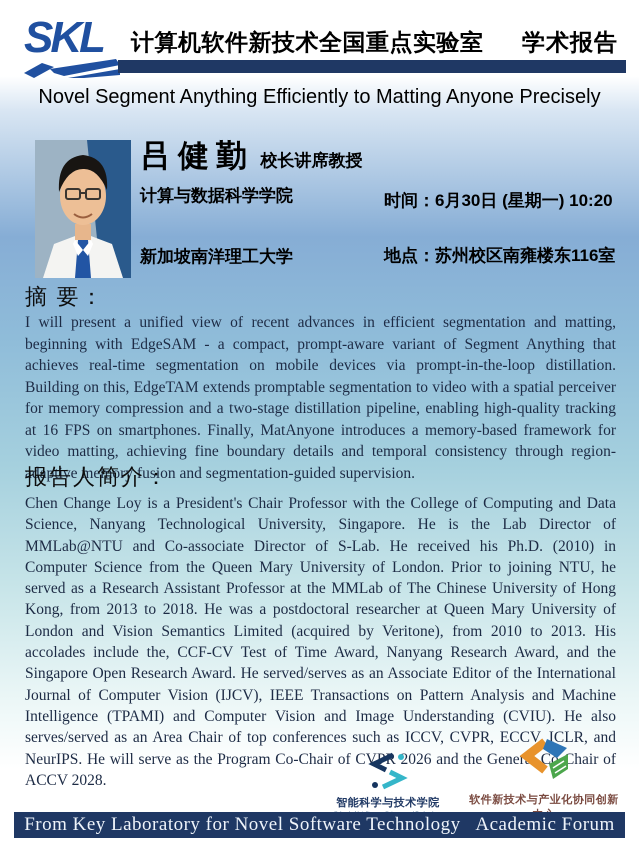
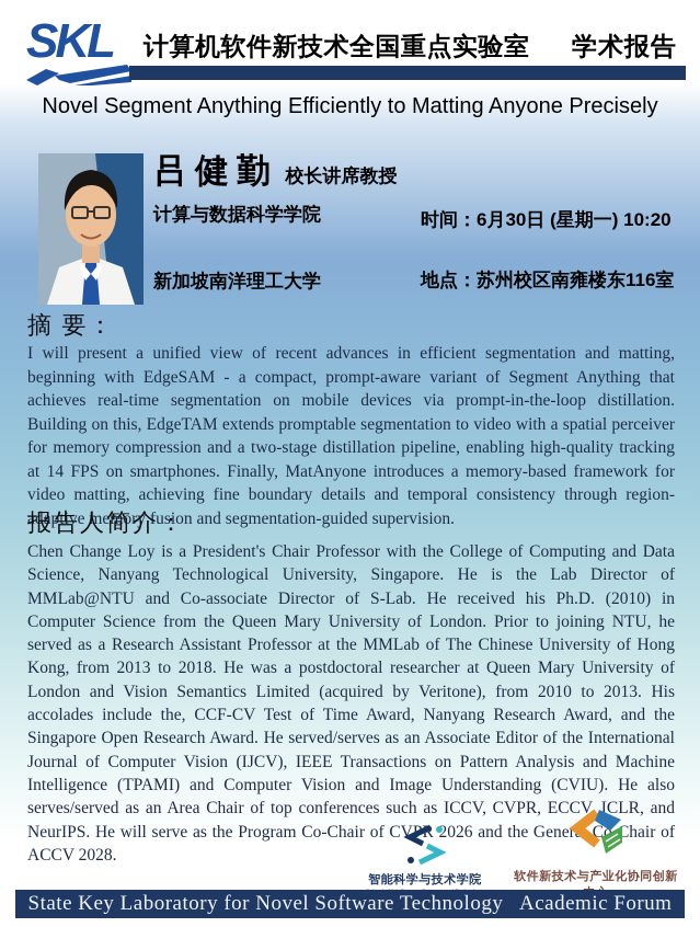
  SKL
  计算机软件新技术全国重点实验室
  学术报告
  Novel Segment Anything Efficiently to Matting Anyone Precisely
  吕健勤 校长讲席教授
  计算与数据科学学院
  新加坡南洋理工大学
  时间：6月30日 (星期一) 10:20
  地点：苏州校区南雍楼东116室
  摘 要：
- I will present a unified view of recent advances in efficient segmentation and matting, beginning with EdgeSAM - a compact, prompt-aware variant of Segment Anything that achieves real-time segmentation on mobile devices via prompt-in-the-loop distillation. Building on this, EdgeTAM extends promptable segmentation to video with a spatial perceiver for memory compression and a two-stage distillation pipeline, enabling high-quality tracking at 16 FPS on smartphones. Finally, MatAnyone introduces a memory-based framework for video matting, achieving fine boundary details and temporal consistency through region-adaptive memory fusion and segmentation-guided supervision.
+ I will present a unified view of recent advances in efficient segmentation and matting, beginning with EdgeSAM - a compact, prompt-aware variant of Segment Anything that achieves real-time segmentation on mobile devices via prompt-in-the-loop distillation. Building on this, EdgeTAM extends promptable segmentation to video with a spatial perceiver for memory compression and a two-stage distillation pipeline, enabling high-quality tracking at 14 FPS on smartphones. Finally, MatAnyone introduces a memory-based framework for video matting, achieving fine boundary details and temporal consistency through region-adaptive memory fusion and segmentation-guided supervision.
  报告人简介：
  Chen Change Loy is a President's Chair Professor with the College of Computing and Data Science, Nanyang Technological University, Singapore. He is the Lab Director of MMLab@NTU and Co-associate Director of S-Lab. He received his Ph.D. (2010) in Computer Science from the Queen Mary University of London. Prior to joining NTU, he served as a Research Assistant Professor at the MMLab of The Chinese University of Hong Kong, from 2013 to 2018. He was a postdoctoral researcher at Queen Mary University of London and Vision Semantics Limited (acquired by Veritone), from 2010 to 2013. His accolades include the, CCF-CV Test of Time Award, Nanyang Research Award, and the Singapore Open Research Award. He served/serves as an Associate Editor of the International Journal of Computer Vision (IJCV), IEEE Transactions on Pattern Analysis and Machine Intelligence (TPAMI) and Computer Vision and Image Understanding (CVIU). He also serves/served as an Area Chair of top conferences such as ICCV, CVPR, ECCV, ICLR, and NeurIPS. He will serve as the Program Co-Chair of CVR 2026 and the Gener CoChair of ACCV 2028.
  智能科学与技术学院
  软件新技术与产业化协同创新
- From Key Laboratory for Novel Software Technology Academic Forum
+ State Key Laboratory for Novel Software Technology Academic Forum
